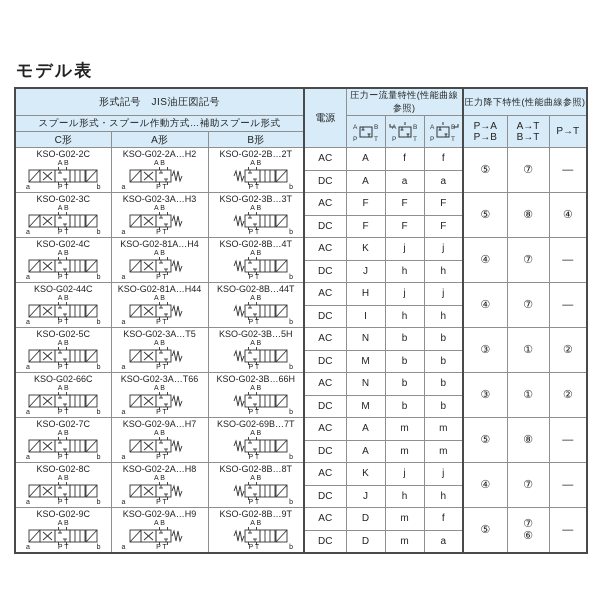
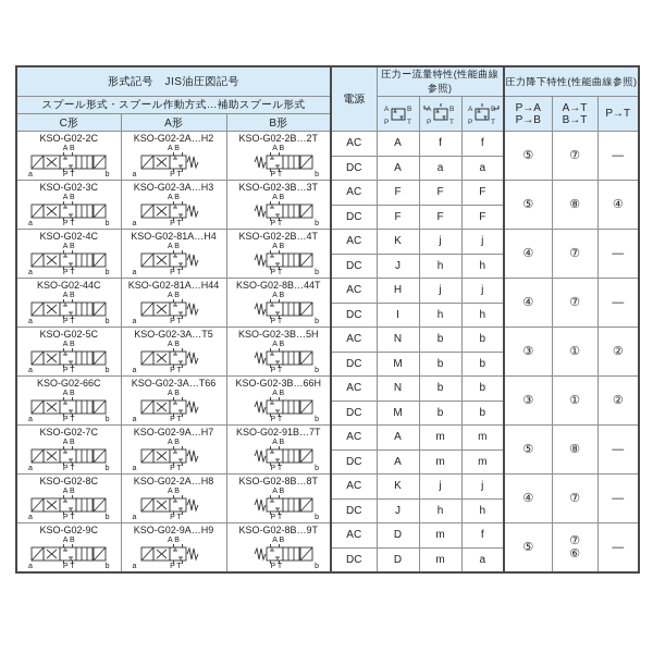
- モデル表
  形式記号 JIS油圧図記号	電源	圧力ー流量特性(性能曲線参照)	圧力降下特性(性能曲線参照)
  スプール形式・スプール作動方式…補助スプール形式				P→A P→B	A→T B→T	P→T
  C形	A形	B形
  KSO-G02-2C	KSO-G02-2A…H2	KSO-G02-2B…2T	AC	A	f	f	⑤	⑦	—
  DC	A	a	a
  KSO-G02-3C	KSO-G02-3A…H3	KSO-G02-3B…3T	AC	F	F	F	⑤	⑧	④
  DC	F	F	F
- KSO-G02-4C	KSO-G02-81A…H4	KSO-G02-8B…4T	AC	K	j	j	④	⑦	—
+ KSO-G02-4C	KSO-G02-81A…H4	KSO-G02-2B…4T	AC	K	j	j	④	⑦	—
  DC	J	h	h
  KSO-G02-44C	KSO-G02-81A…H44	KSO-G02-8B…44T	AC	H	j	j	④	⑦	—
  DC	I	h	h
  KSO-G02-5C	KSO-G02-3A…T5	KSO-G02-3B…5H	AC	N	b	b	③	①	②
  DC	M	b	b
  KSO-G02-66C	KSO-G02-3A…T66	KSO-G02-3B…66H	AC	N	b	b	③	①	②
  DC	M	b	b
- KSO-G02-7C	KSO-G02-9A…H7	KSO-G02-69B…7T	AC	A	m	m	⑤	⑧	—
+ KSO-G02-7C	KSO-G02-9A…H7	KSO-G02-91B…7T	AC	A	m	m	⑤	⑧	—
  DC	A	m	m
  KSO-G02-8C	KSO-G02-2A…H8	KSO-G02-8B…8T	AC	K	j	j	④	⑦	—
  DC	J	h	h
  KSO-G02-9C	KSO-G02-9A…H9	KSO-G02-8B…9T	AC	D	m	f	⑤	⑦ ⑥	—
  DC	D	m	a
